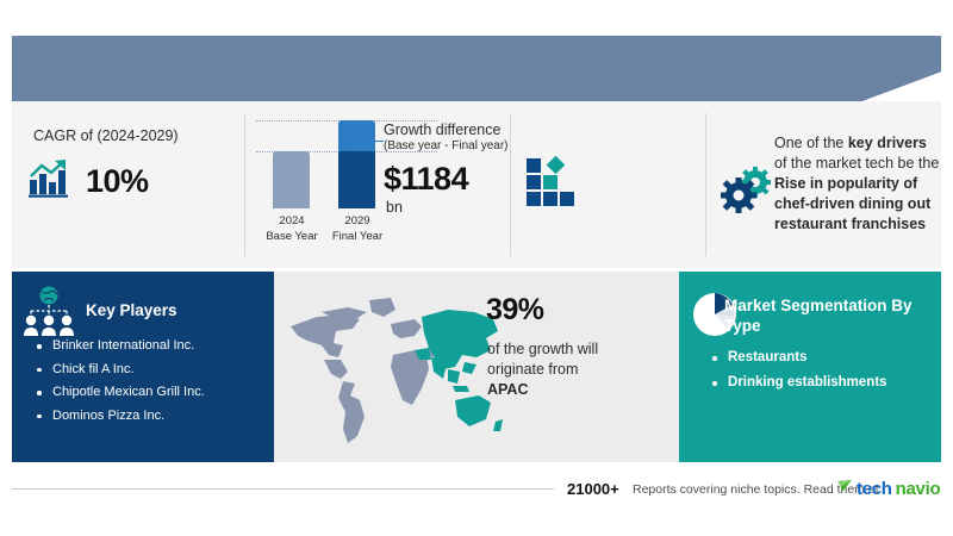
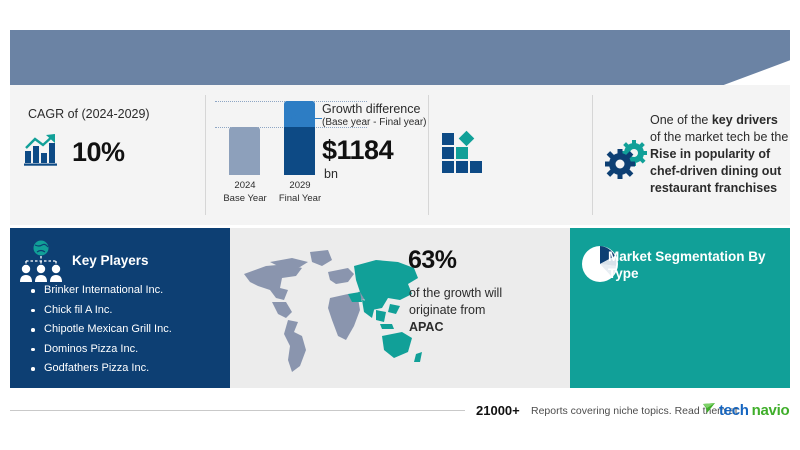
  GLOBAL DINING OUT MARKET 2025-2029
  CAGR of (2024-2029)
  10%
  2024
  Base Year
  2029
  Final Year
  Growth difference
  (Base year - Final year)
  $1184
  bn
  One of the key drivers
  of the market tech be the Rise in popularity of chef-driven dining out restaurant franchises
  Key Players
  Brinker International Inc.
  Chick fil A Inc.
  Chipotle Mexican Grill Inc.
  Dominos Pizza Inc.
+ Godfathers Pizza Inc.
- 39%
+ 63%
  of the growth will
  originate from
  APAC
  Market Segmentation By Type
- Restaurants
- Drinking establishments
  21000+
  Reports covering niche topics. Read tem at
  tech
  navio
